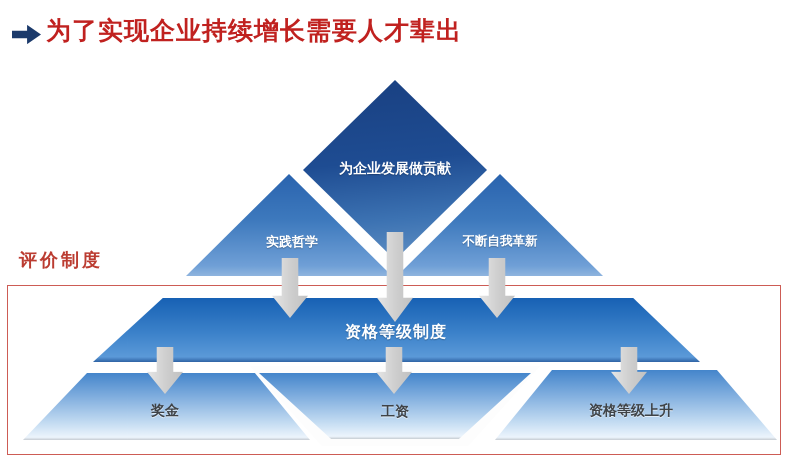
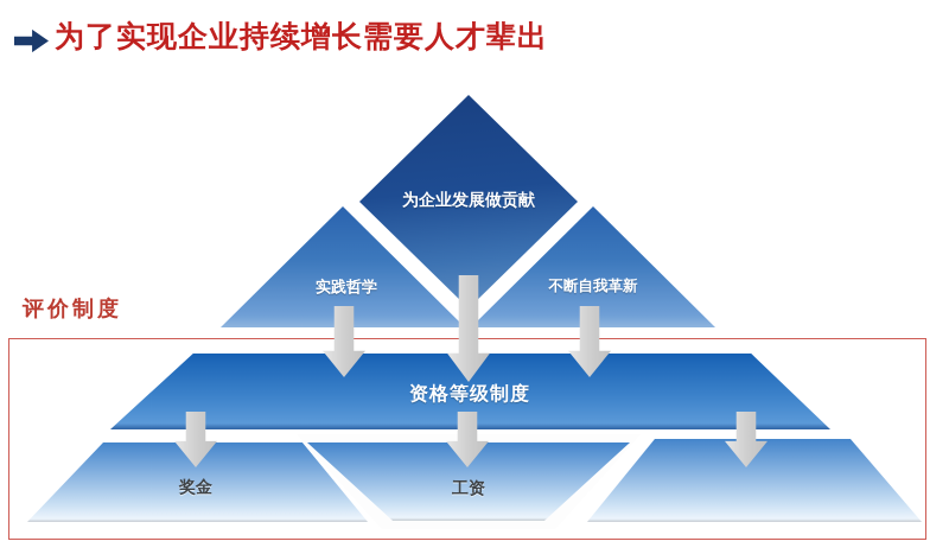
  为了实现企业持续增长需要人才辈出
  评价制度
  为企业发展做贡献
  实践哲学
  不断自我革新
  资格等级制度
  奖金
  工资
- 资格等级上升
